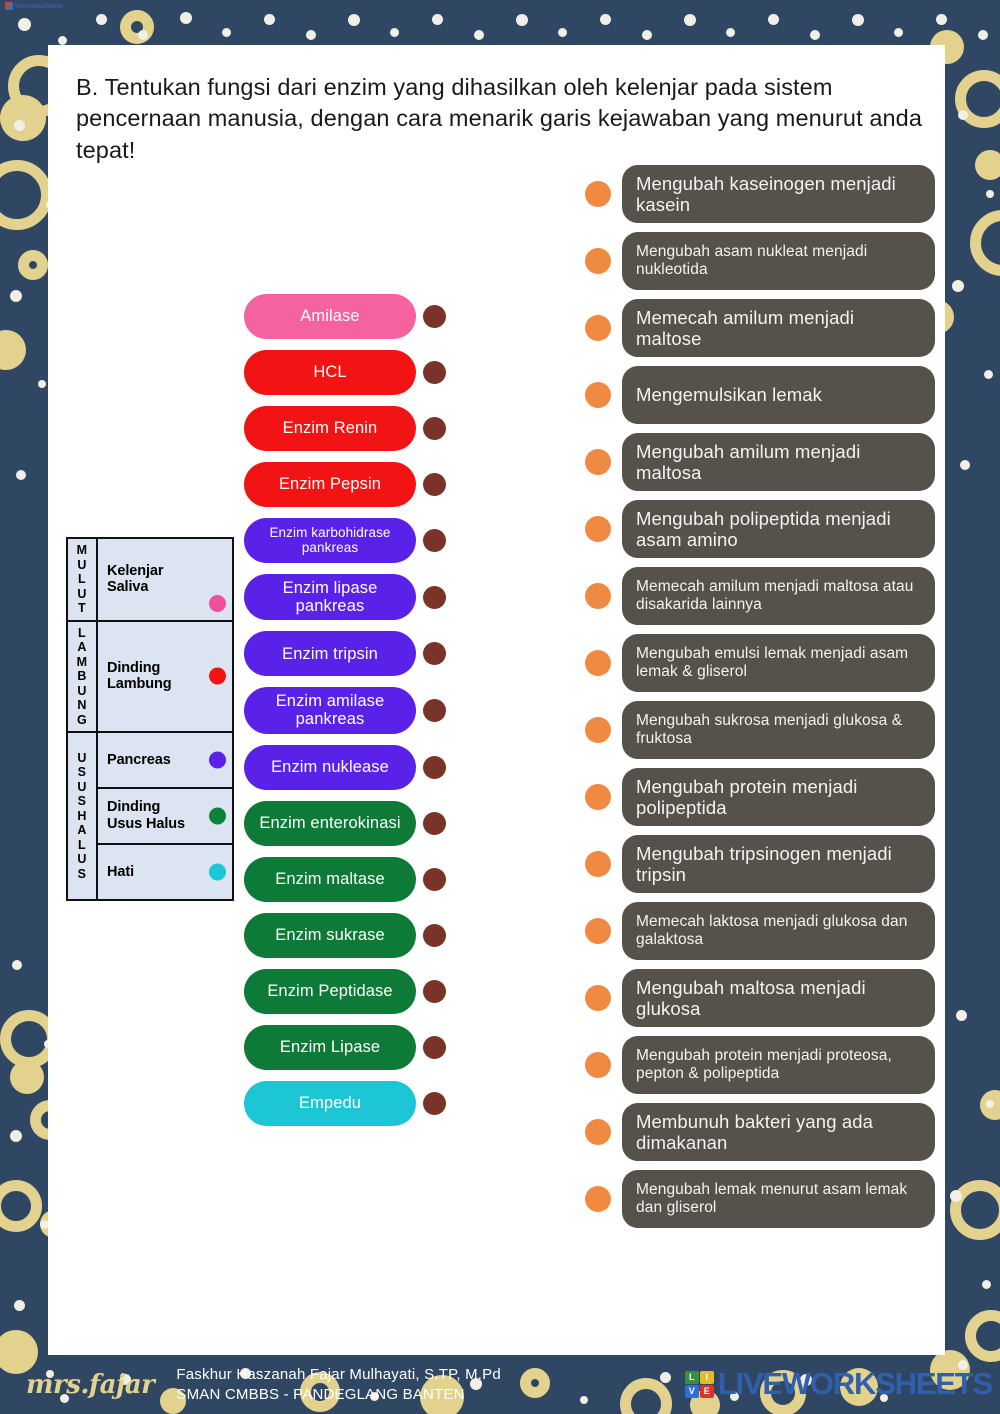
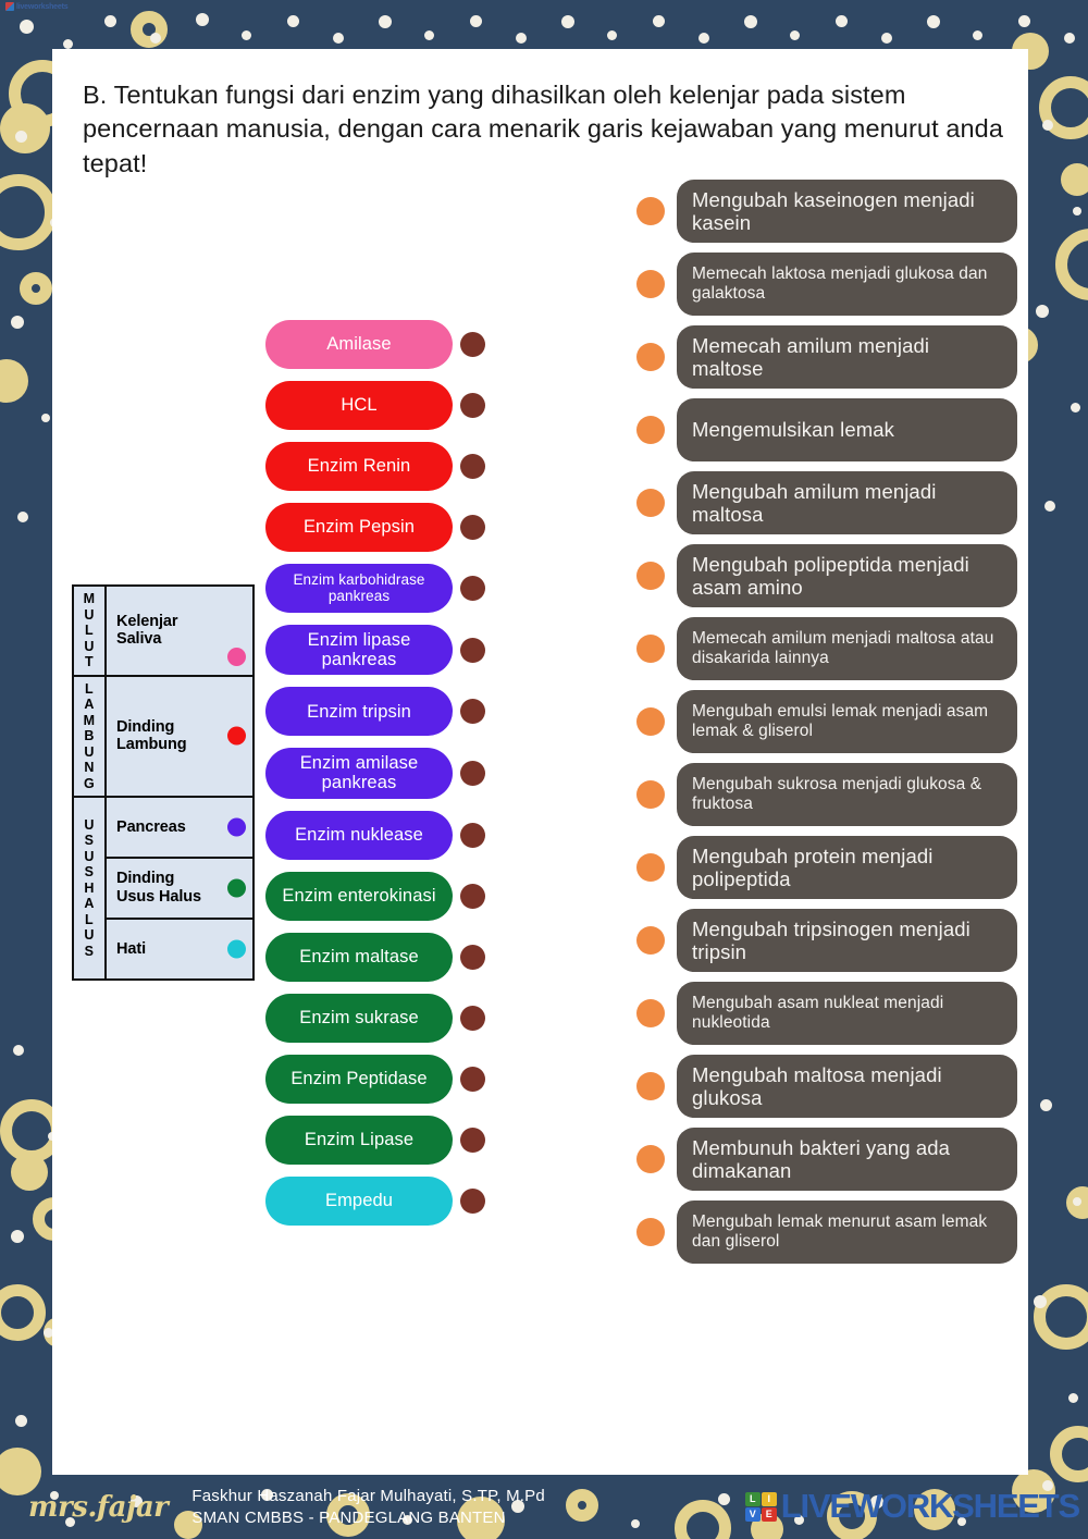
  B. Tentukan fungsi dari enzim yang dihasilkan oleh kelenjar pada sistem pencernaan manusia, dengan cara menarik garis kejawaban yang menurut anda tepat!
  MULUT	Kelenjar Saliva
  LAMBUNG	Dinding Lambung
  USUSHALUS	Pancreas
  Dinding Usus Halus
  Hati
  Amilase
  HCL
  Enzim Renin
  Enzim Pepsin
  Enzim karbohidrase pankreas
  Enzim lipase pankreas
  Enzim tripsin
  Enzim amilase pankreas
  Enzim nuklease
  Enzim enterokinasi
  Enzim maltase
  Enzim sukrase
  Enzim Peptidase
  Enzim Lipase
  Empedu
  Mengubah kaseinogen menjadi kasein
- Mengubah asam nukleat menjadi nukleotida
+ Memecah laktosa menjadi glukosa dan galaktosa
  Memecah amilum menjadi maltose
  Mengemulsikan lemak
  Mengubah amilum menjadi maltosa
  Mengubah polipeptida menjadi asam amino
  Memecah amilum menjadi maltosa atau disakarida lainnya
  Mengubah emulsi lemak menjadi asam lemak & gliserol
  Mengubah sukrosa menjadi glukosa & fruktosa
  Mengubah protein menjadi polipeptida
  Mengubah tripsinogen menjadi tripsin
- Memecah laktosa menjadi glukosa dan galaktosa
+ Mengubah asam nukleat menjadi nukleotida
  Mengubah maltosa menjadi glukosa
- Mengubah protein menjadi proteosa, pepton & polipeptida
  Membunuh bakteri yang ada dimakanan
  Mengubah lemak menurut asam lemak dan gliserol
  mrs.fajar
  Faskhur Haszanah Fajar Mulhayati, S.TP, M.Pd
  SMAN CMBBS - PANDEGLANG BANTEN
  L
  I
  V
  E
  LIVEWORKSHEETS
